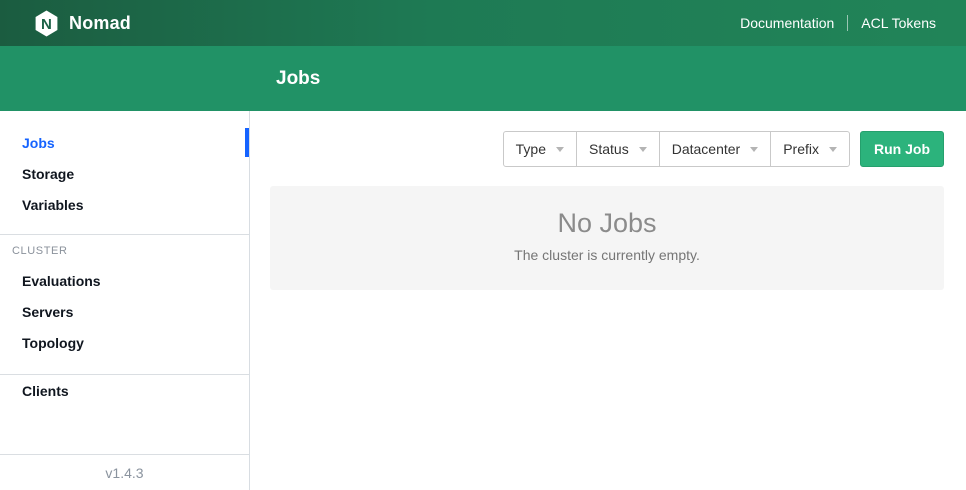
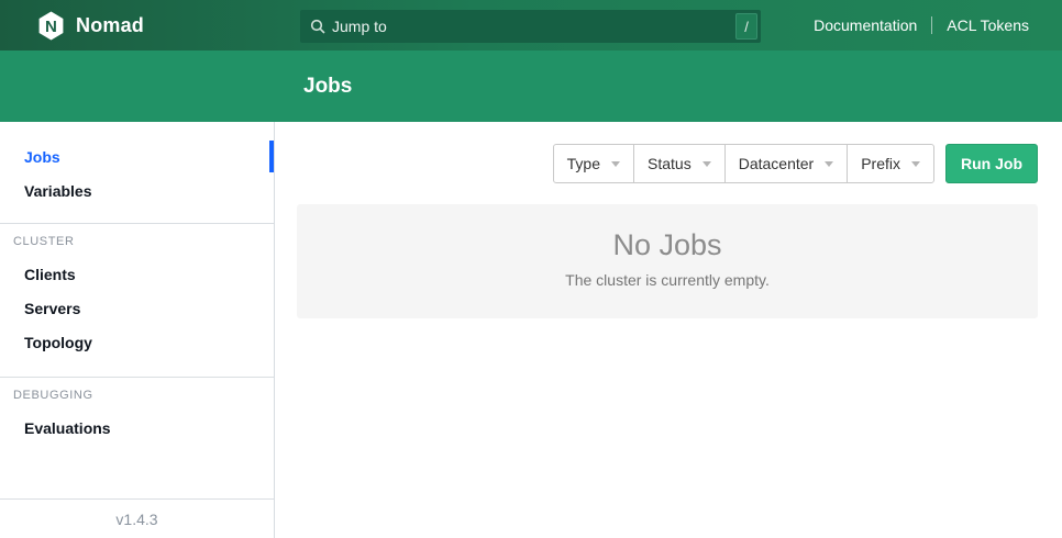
  N
  Nomad
+ Jump to
+ /
  Documentation
  ACL Tokens
  Jobs
  Jobs
- Storage
  Variables
  CLUSTER
- Evaluations
+ Clients
  Servers
  Topology
+ DEBUGGING
- Clients
+ Evaluations
  v1.4.3
  Type
  Status
  Datacenter
  Prefix
  Run Job
  No Jobs
  The cluster is currently empty.
